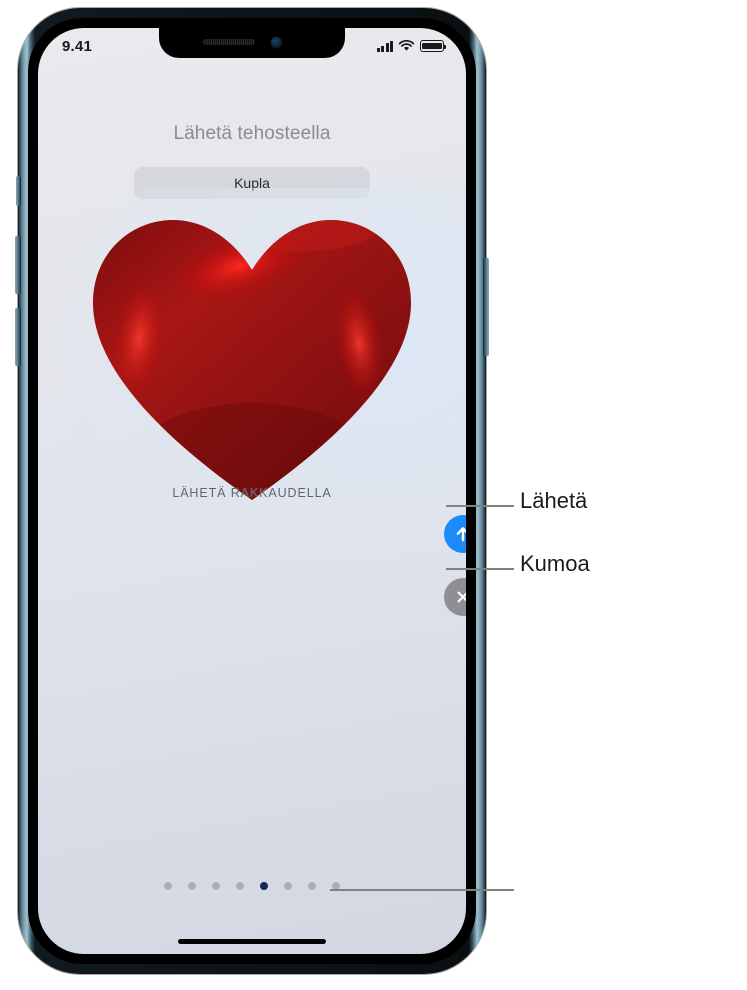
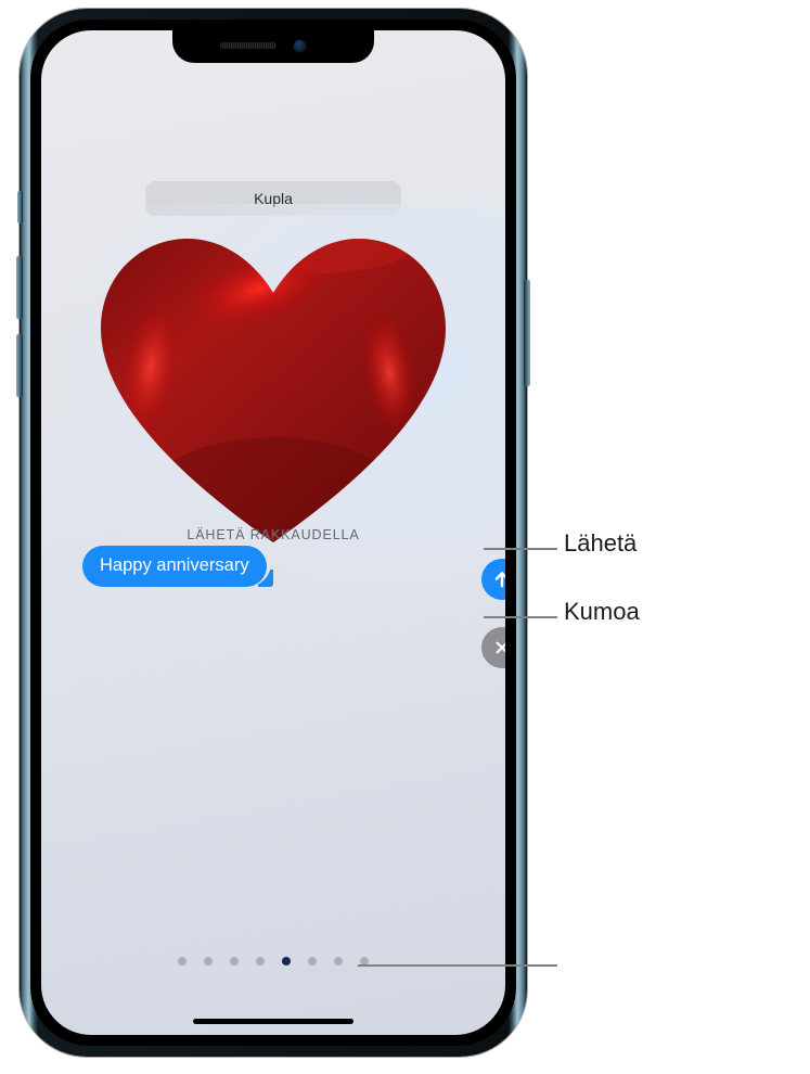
- 9.41
- Lähetä tehosteella
  Kupla
  LÄHETÄ RAKKAUDELLA
+ Happy anniversary
  Lähetä
  Kumoa
